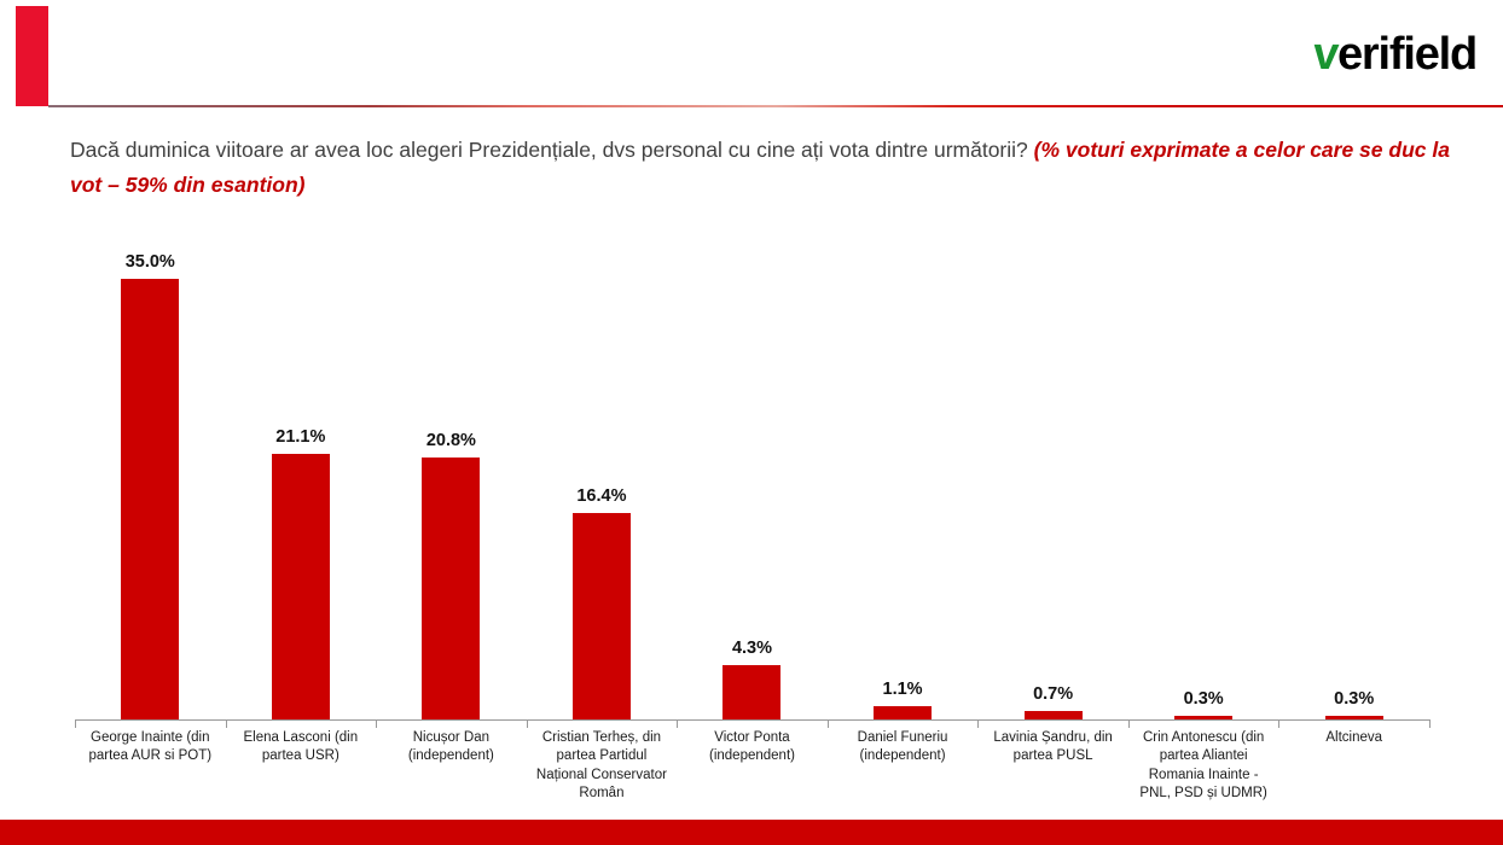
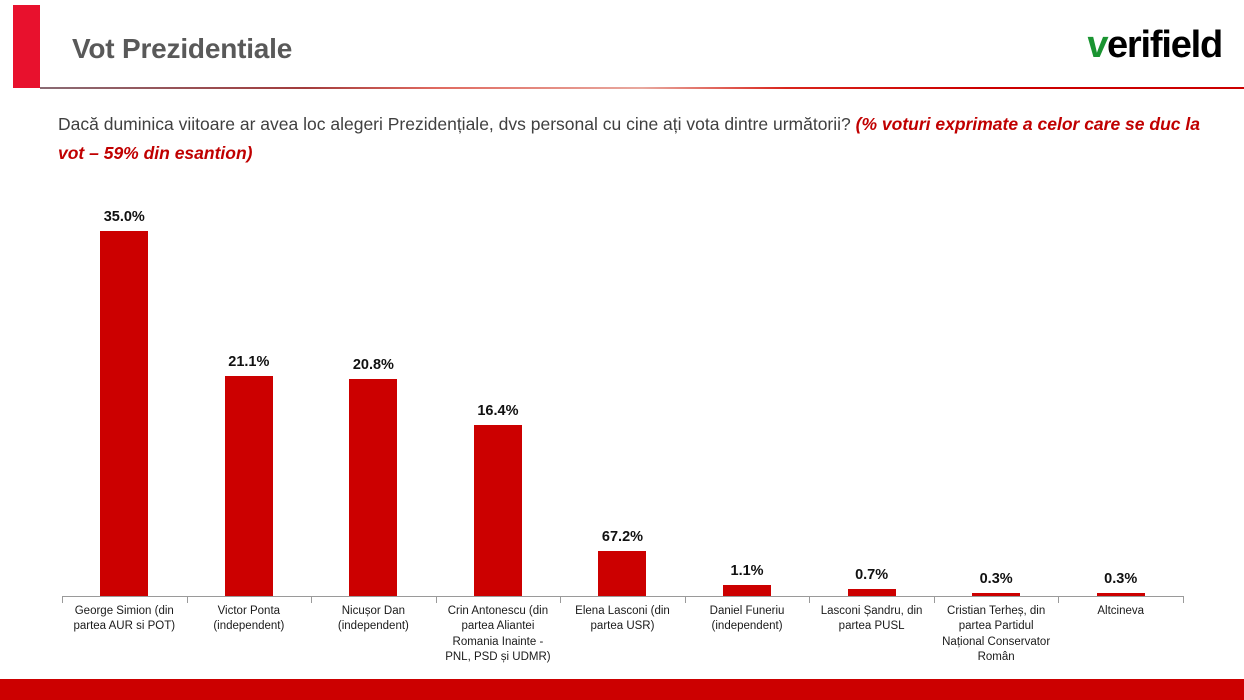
+ Vot Prezidentiale
  Dacă duminica viitoare ar avea loc alegeri Prezidențiale, dvs personal cu cine ați vota dintre următorii? (% voturi exprimate a celor care se duc la vot – 59% din esantion)
  35.0%
  21.1%
  20.8%
  16.4%
- 4.3%
+ 67.2%
  1.1%
  0.7%
  0.3%
  0.3%
- George Inainte (din partea AUR si POT)
+ George Simion (din partea AUR si POT)
- Elena Lasconi (din partea USR)
+ Victor Ponta (independent)
  Nicușor Dan (independent)
- Cristian Terheș, din partea Partidul Național Conservator Român
+ Crin Antonescu (din partea Aliantei Romania Inainte - PNL, PSD și UDMR)
- Victor Ponta (independent)
+ Elena Lasconi (din partea USR)
  Daniel Funeriu (independent)
- Lavinia Șandru, din partea PUSL
+ Lasconi Șandru, din partea PUSL
- Crin Antonescu (din partea Aliantei Romania Inainte - PNL, PSD și UDMR)
+ Cristian Terheș, din partea Partidul Național Conservator Român
  Altcineva
